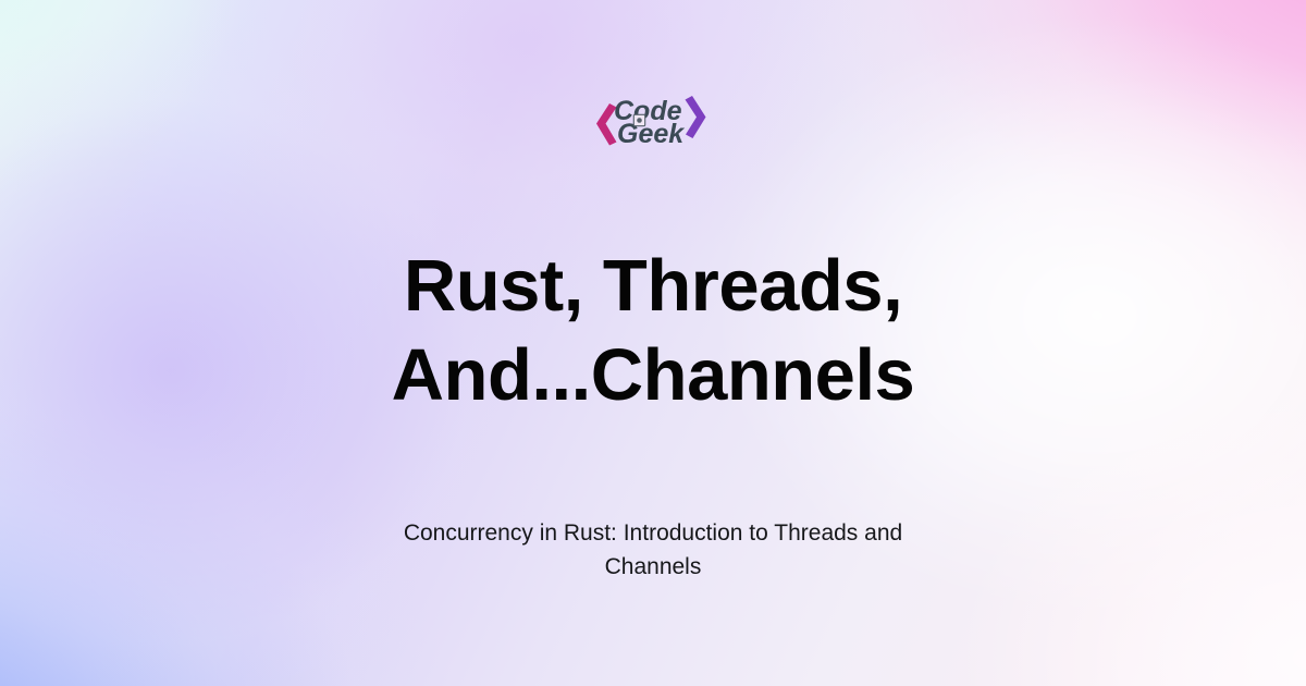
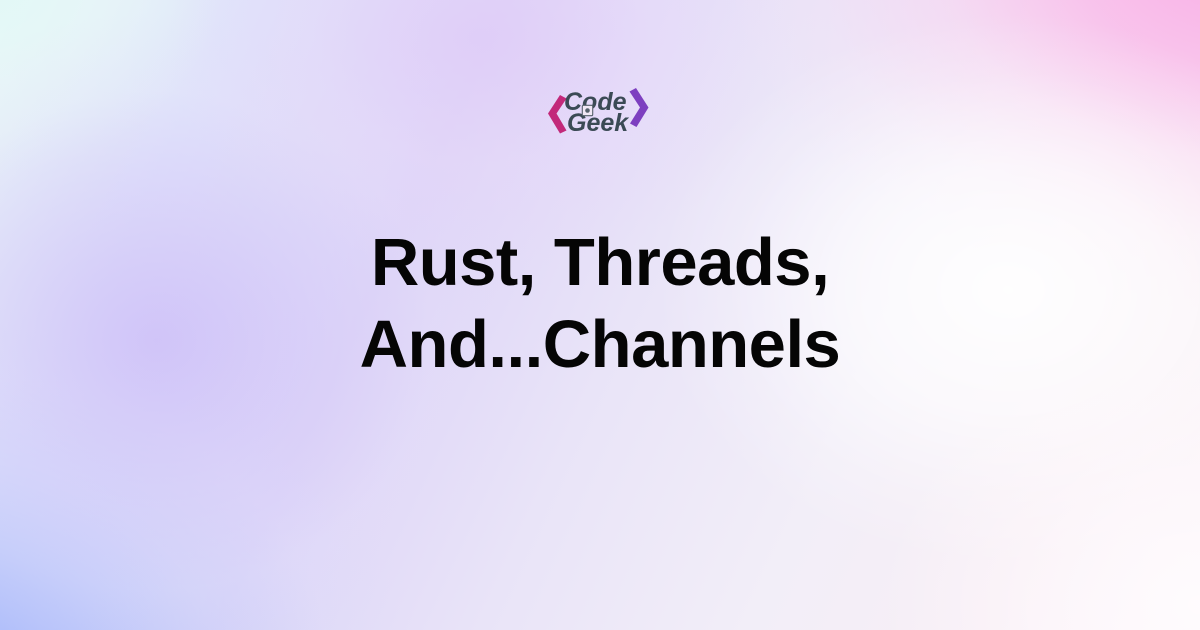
  Code
  Geek
  Rust, Threads,
  And...Channels
- Concurrency in Rust: Introduction to Threads and Channels
